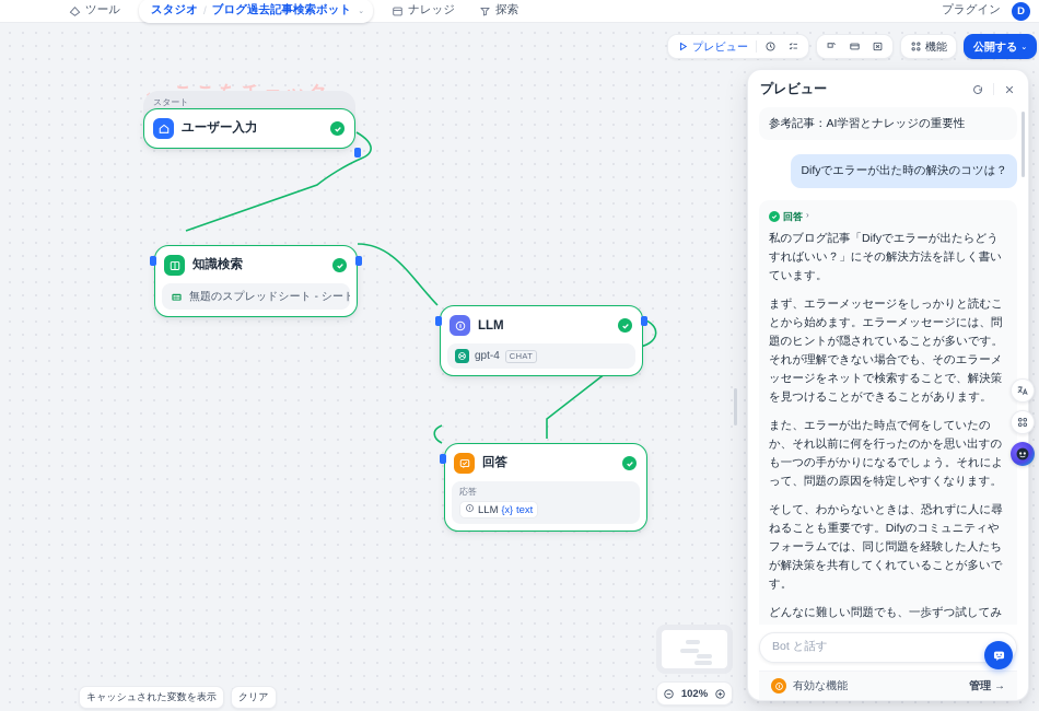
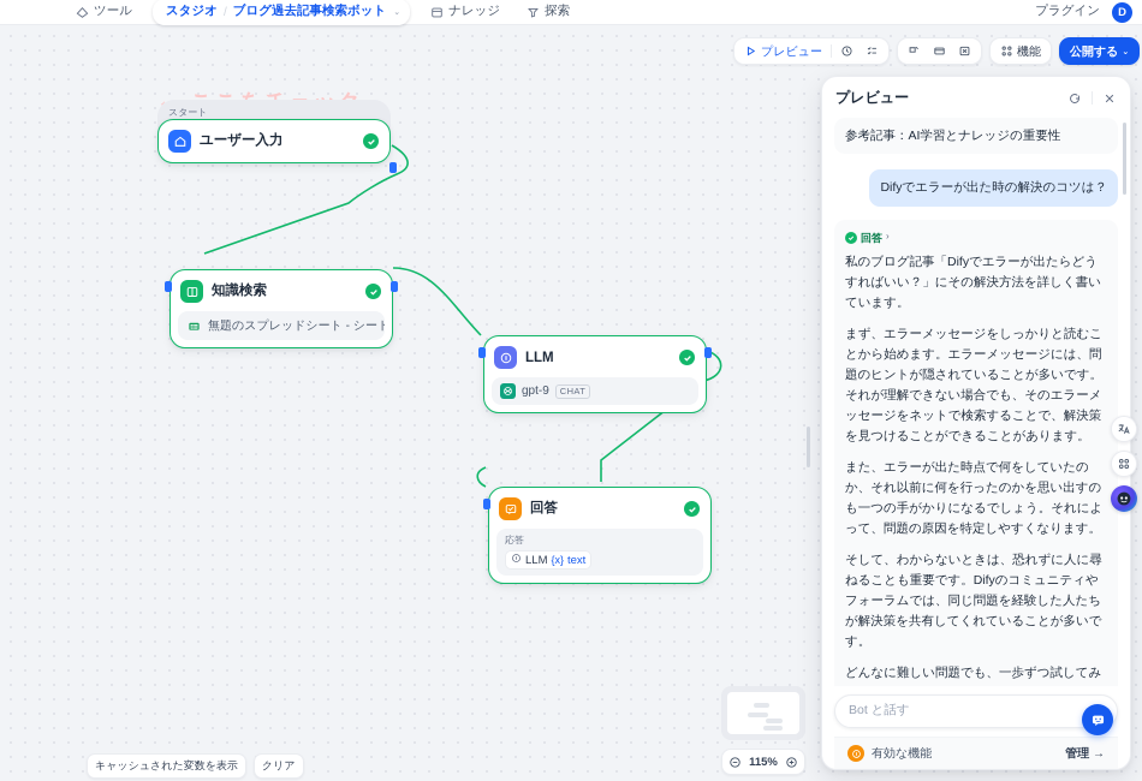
  ツール
  スタジオ
  /
  ブログ過去記事検索ボット
  ナレッジ
  探索
  プラグイン
  D
  スタート
  ユーザー入力
  知識検索
  無題のスプレッドシート - シート
  LLM
- gpt-4
+ gpt-9
  CHAT
  回答
  応答
  LLM
  {x}
  text
  プレビュー
  機能
  公開する
  キャッシュされた変数を表示
  クリア
- 102%
+ 115%
  プレビュー
  参考記事：AI学習とナレッジの重要性
  Difyでエラーが出た時の解決のコツは？
  回答
  ›
  私のブログ記事「Difyでエラーが出たらどうすればいい？」にその解決方法を詳しく書いています。
  まず、エラーメッセージをしっかりと読むことから始めます。エラーメッセージには、問題のヒントが隠されていることが多いです。それが理解できない場合でも、そのエラーメッセージをネットで検索することで、解決策を見つけることができることがあります。
  また、エラーが出た時点で何をしていたのか、それ以前に何を行ったのかを思い出すのも一つの手がかりになるでしょう。それによって、問題の原因を特定しやすくなります。
  そして、わからないときは、恐れずに人に尋ねることも重要です。Difyのコミュニティやフォーラムでは、同じ問題を経験した人たちが解決策を共有してくれていることが多いです。
  Bot と話す
  有効な機能
  管理 →
